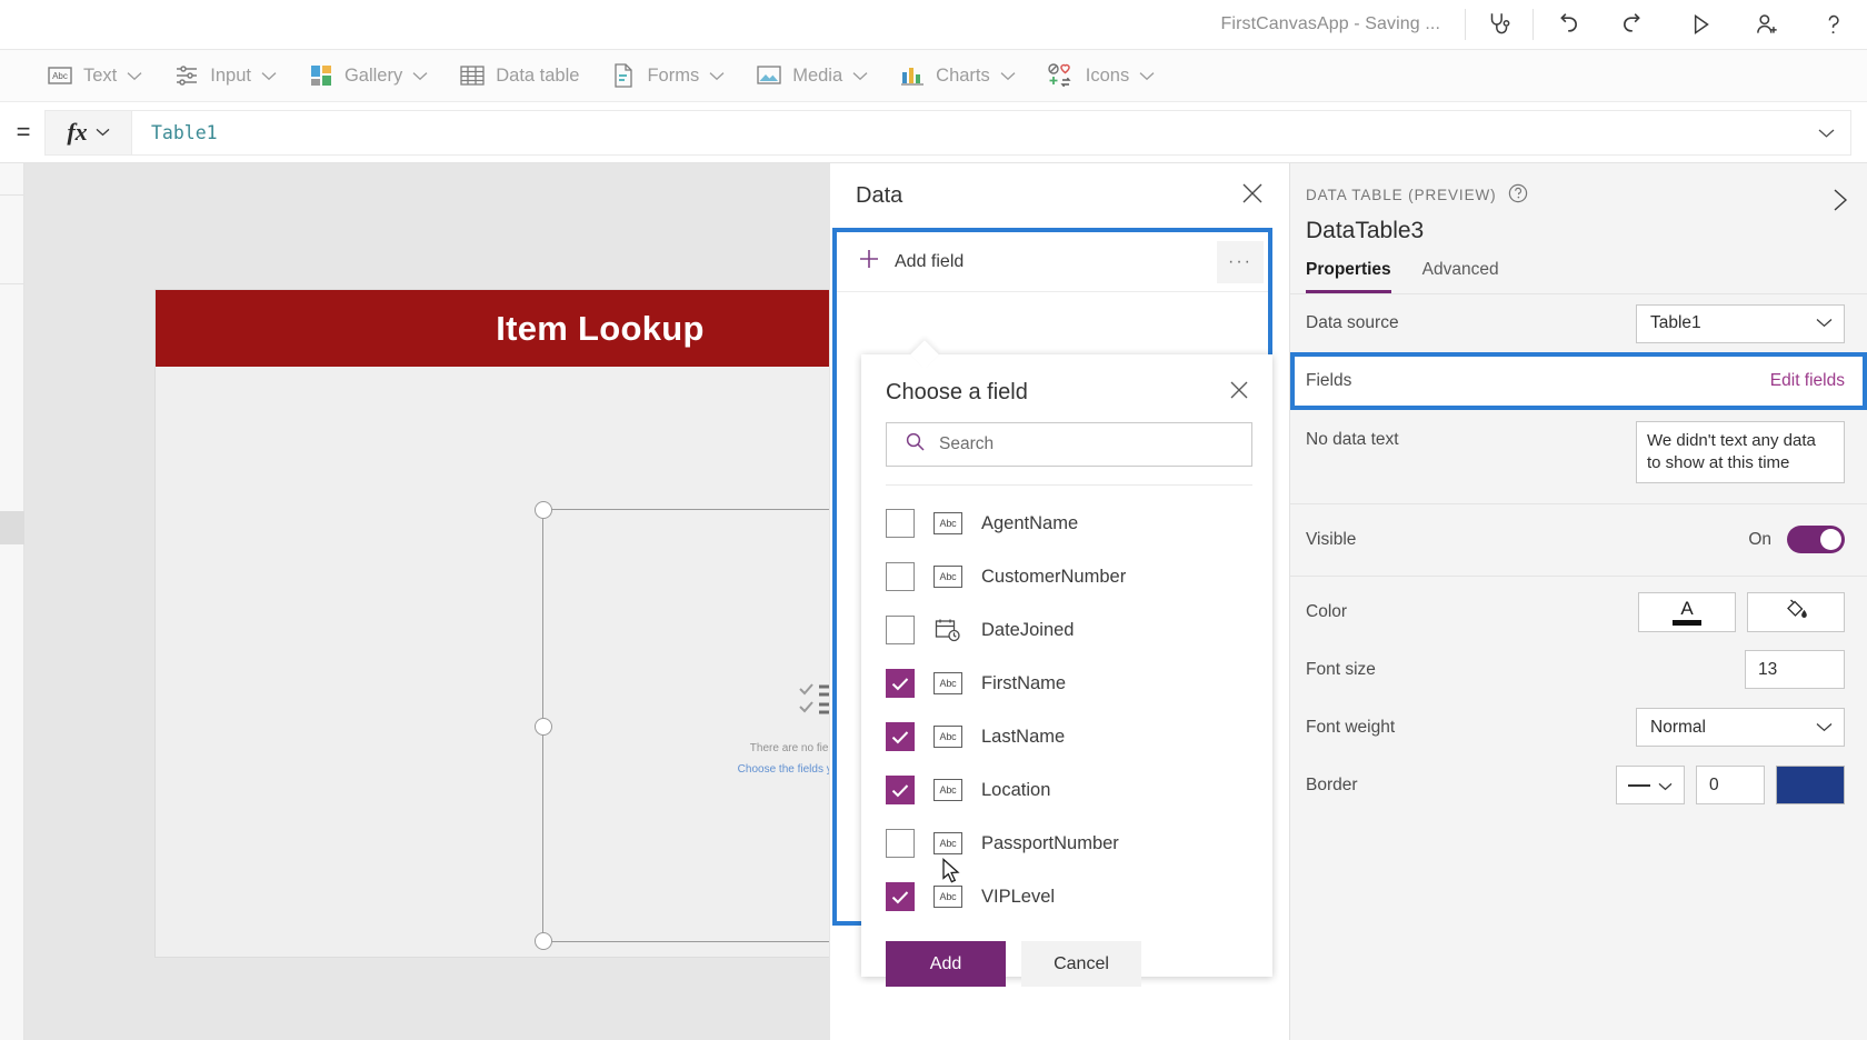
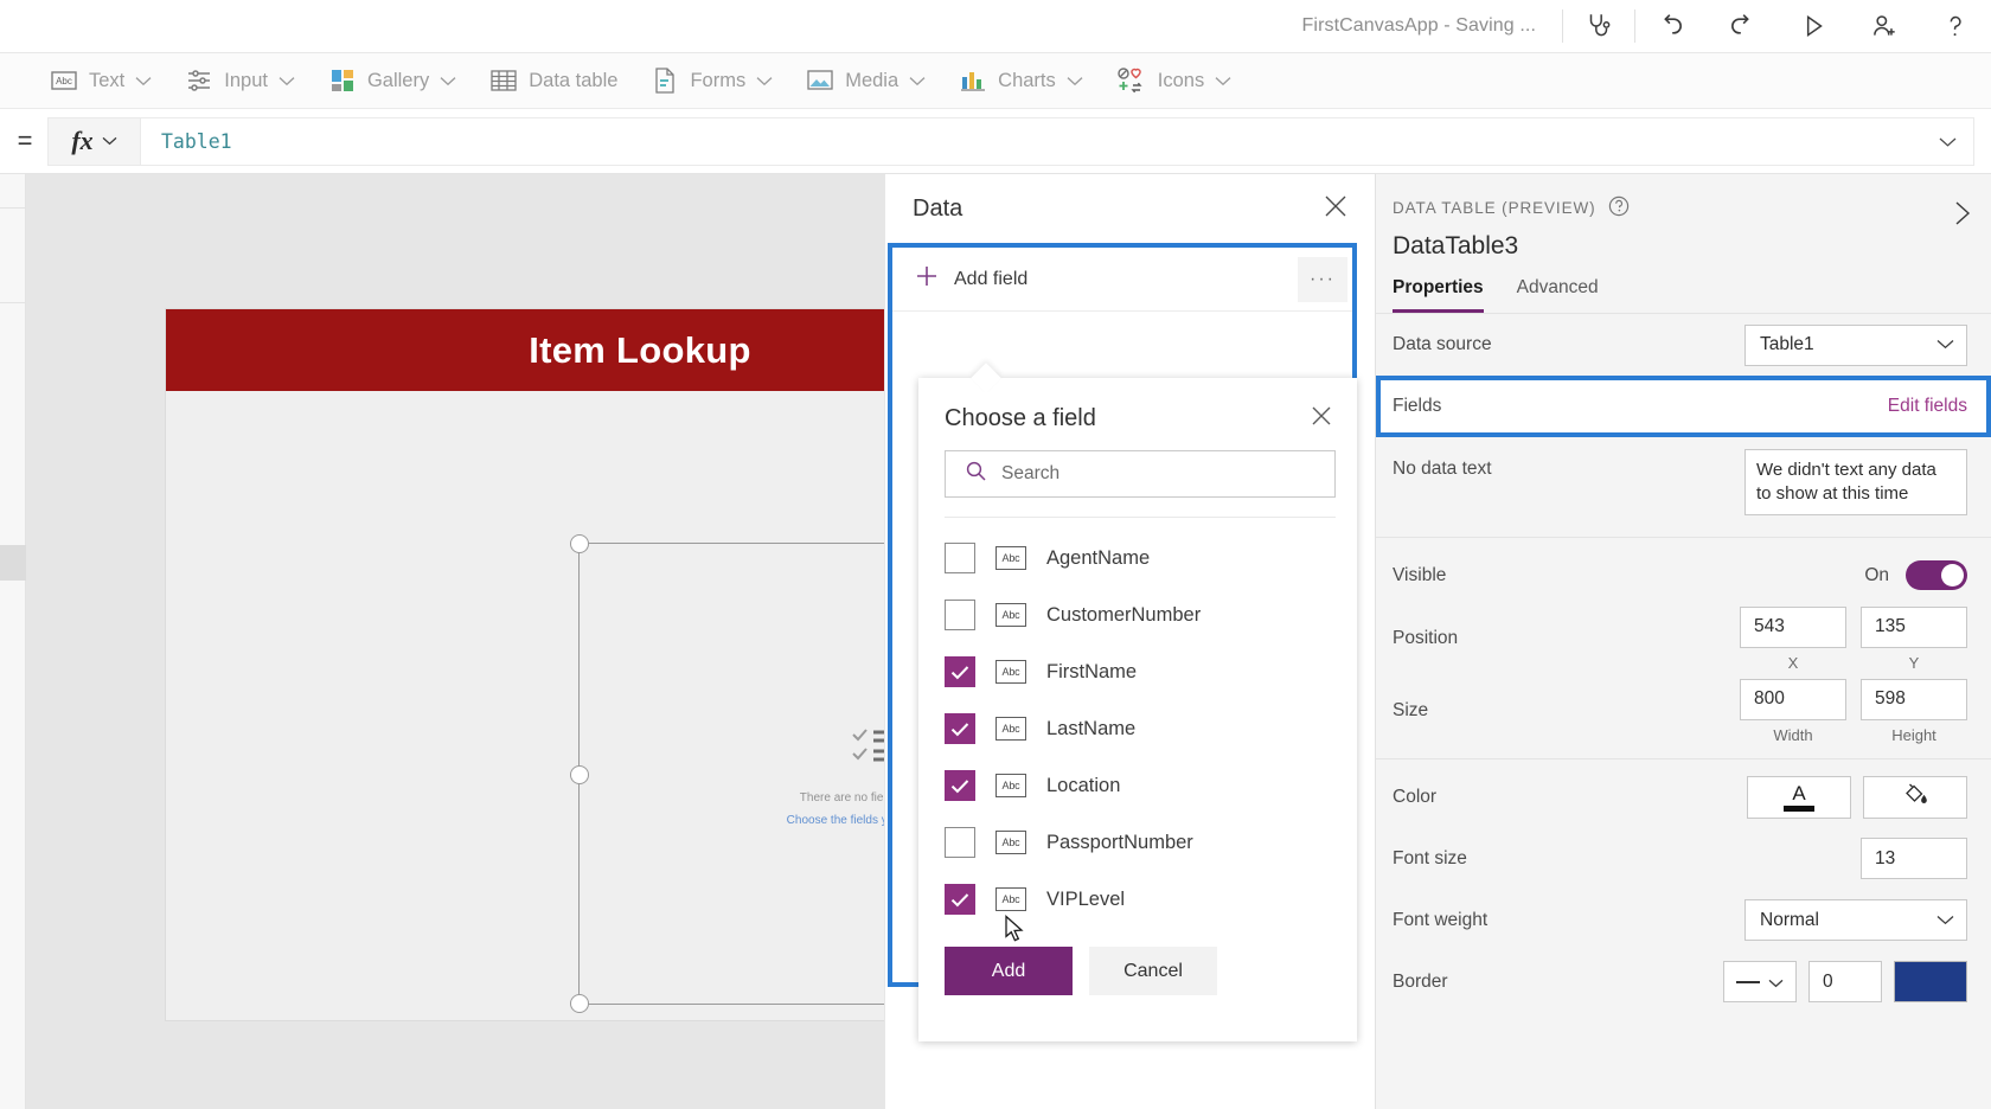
  FirstCanvasApp - Saving ...
  Abc
  Text
  Input
  Gallery
  Data table
  Forms
  Media
  Charts
  Icons
  =
  fx
  Table1
  Item Lookup
  Data
  Add field
  ···
  Choose a field
  Search
  Abc
  AgentName
  Abc
  CustomerNumber
- DateJoined
  Abc
  FirstName
  Abc
  LastName
  Abc
  Location
  Abc
  PassportNumber
  Abc
  VIPLevel
  Add
  Cancel
  DATA TABLE (PREVIEW)
  DataTable3
  Properties
  Advanced
  Data source
  Table1
  Fields
  Edit fields
  No data text
  We didn't text any data to show at this time
  Visible
  On
+ Position
+ 543
+ X
+ 135
+ Y
+ Size
+ 800
+ Width
+ 598
+ Height
  Color
  A
  Font size
  13
  Font weight
  Normal
  Border
  0
